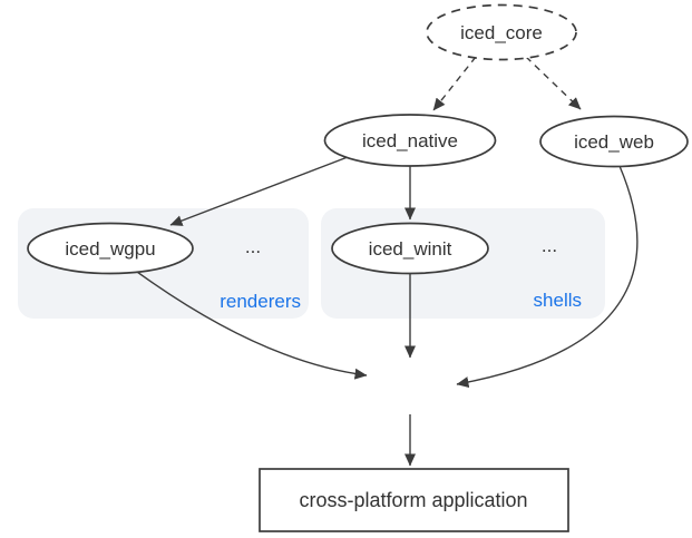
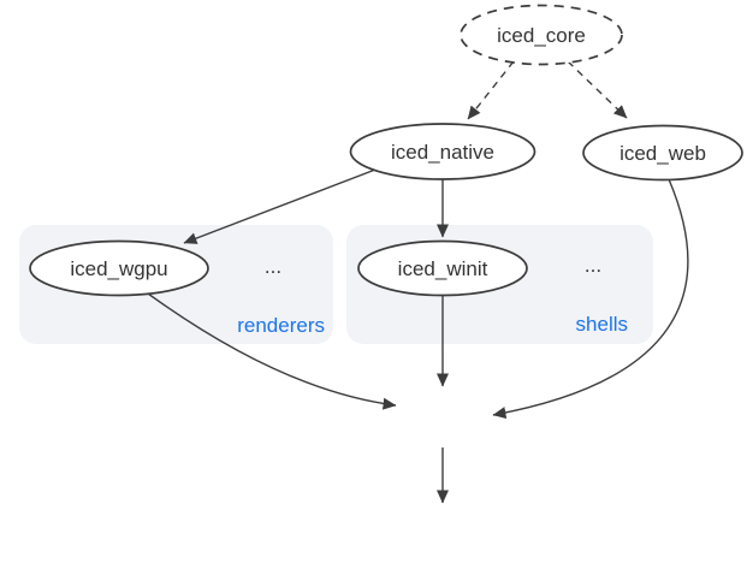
  iced_core
  iced_native
  iced_web
  iced_wgpu
  iced_winit
  ...
  renderers
  ...
  shells
- cross-platform application
